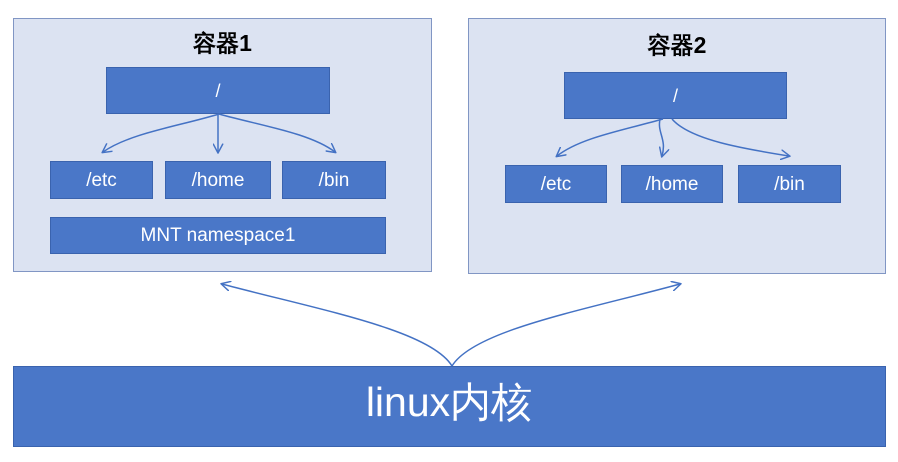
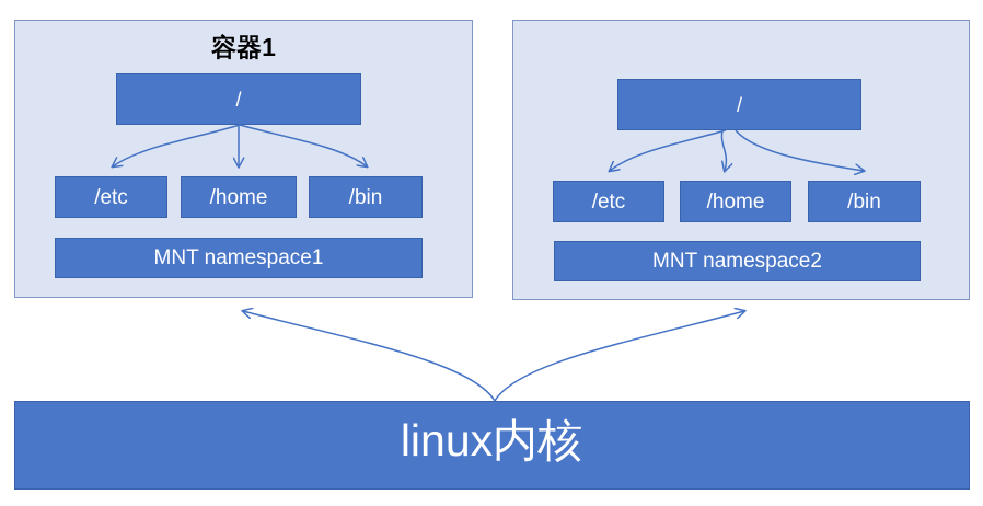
  容器1
  /
  /etc
  /home
  /bin
  MNT namespace1
- 容器2
  /
  /etc
  /home
  /bin
+ MNT namespace2
  linux内核
